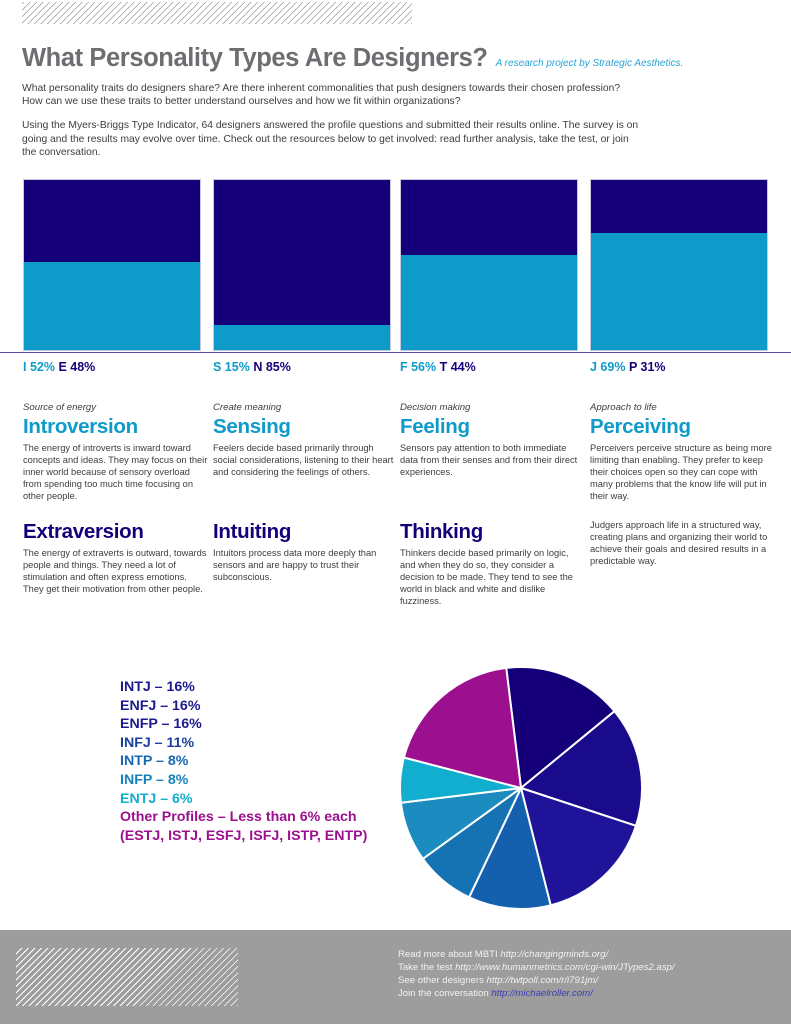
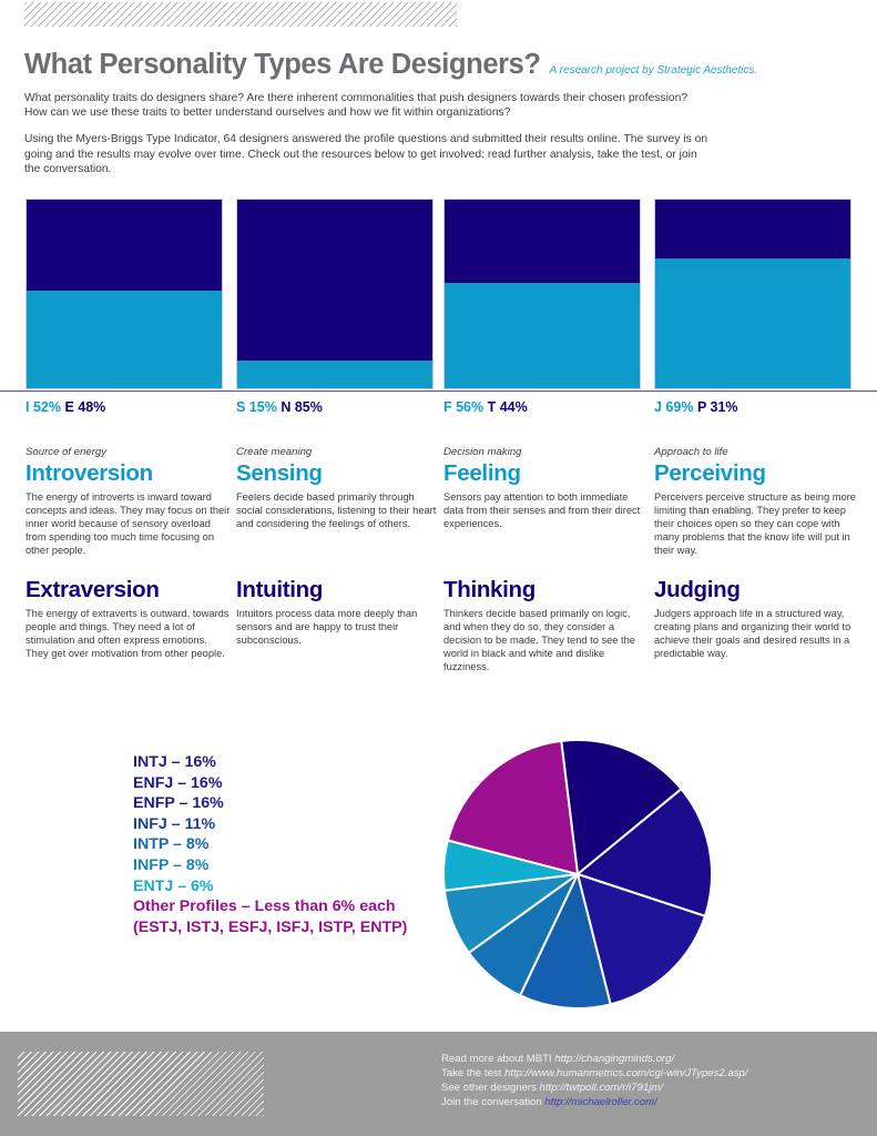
  What Personality Types Are Designers?
  A research project by Strategic Aesthetics.
  What personality traits do designers share? Are there inherent commonalities that push designers towards their chosen profession? How can we use these traits to better understand ourselves and how we fit within organizations?
  Using the Myers-Briggs Type Indicator, 64 designers answered the profile questions and submitted their results online. The survey is on going and the results may evolve over time. Check out the resources below to get involved: read further analysis, take the test, or join the conversation.
  I 52% E 48%
  S 15% N 85%
  F 56% T 44%
  J 69% P 31%
  Source of energy
  Introversion
  The energy of introverts is inward toward concepts and ideas. They may focus on their inner world because of sensory overload from spending too much time focusing on other people.
  Extraversion
- The energy of extraverts is outward, towards people and things. They need a lot of stimulation and often express emotions. They get their motivation from other people.
+ The energy of extraverts is outward, towards people and things. They need a lot of stimulation and often express emotions. They get over motivation from other people.
  Create meaning
  Sensing
  Feelers decide based primarily through social considerations, listening to their heart and considering the feelings of others.
  Intuiting
  Intuitors process data more deeply than sensors and are happy to trust their subconscious.
  Decision making
  Feeling
  Sensors pay attention to both immediate data from their senses and from their direct experiences.
  Thinking
  Thinkers decide based primarily on logic, and when they do so, they consider a decision to be made. They tend to see the world in black and white and dislike fuzziness.
  Approach to life
  Perceiving
  Perceivers perceive structure as being more limiting than enabling. They prefer to keep their choices open so they can cope with many problems that the know life will put in their way.
+ Judging
  Judgers approach life in a structured way, creating plans and organizing their world to achieve their goals and desired results in a predictable way.
  INTJ – 16%
  ENFJ – 16%
  ENFP – 16%
  INFJ – 11%
  INTP – 8%
  INFP – 8%
  ENTJ – 6%
  Other Profiles – Less than 6% each
  (ESTJ, ISTJ, ESFJ, ISFJ, ISTP, ENTP)
  Read more about MBTI http://changingminds.org/
  Take the test http://www.humanmetrics.com/cgi-win/JTypes2.asp/
  See other designers http://twtpoll.com/r/i791jm/
  Join the conversation http://michaelroller.com/
